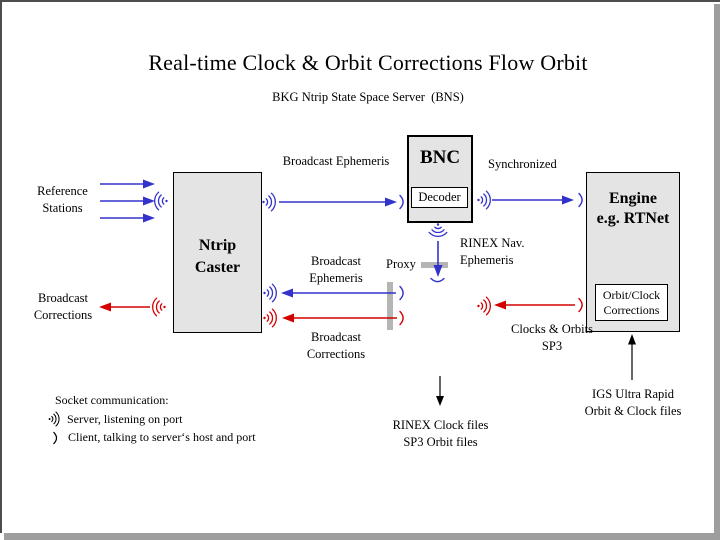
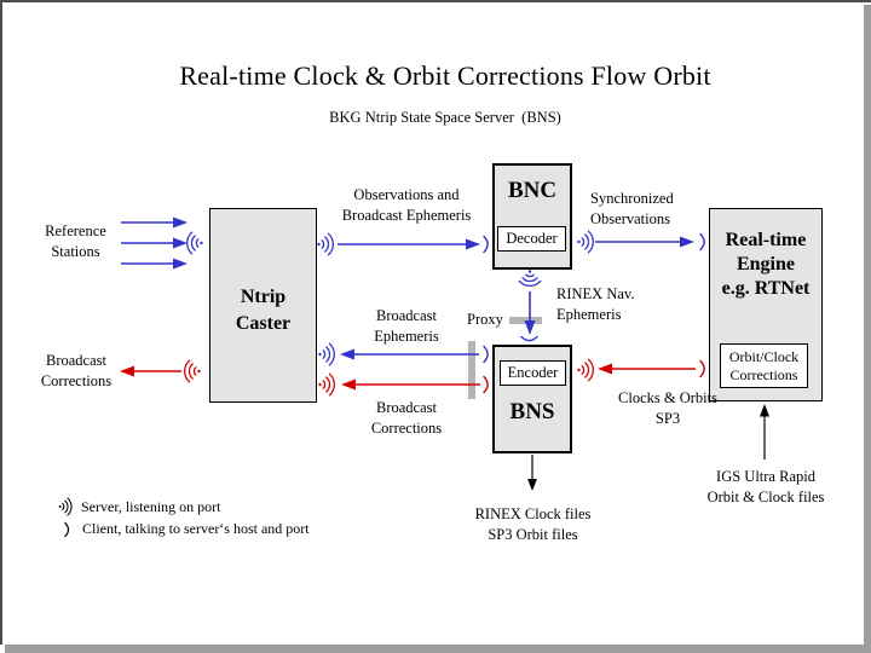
  Real-time Clock & Orbit Corrections Flow Orbit
  BKG Ntrip State Space Server (BNS)
  Ntrip
  Caster
  BNC
  Decoder
+ Encoder
+ BNS
+ Real-time
  Engine
  e.g. RTNet
  Orbit/Clock
  Corrections
  Reference
  Stations
  Broadcast
  Corrections
+ Observations and
  Broadcast Ephemeris
  Synchronized
+ Observations
  RINEX Nav.
  Ephemeris
  Proxy
  Broadcast
  Ephemeris
  Broadcast
  Corrections
  Clocks & Orbits
  SP3
  RINEX Clock files
  SP3 Orbit files
  IGS Ultra Rapid
  Orbit & Clock files
- Socket communication:
  Server, listening on port
  Client, talking to server‘s host and port
